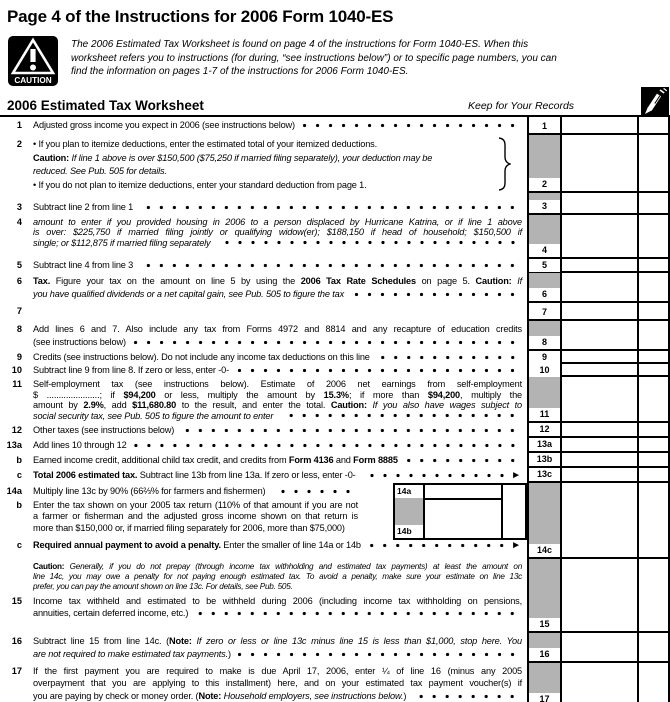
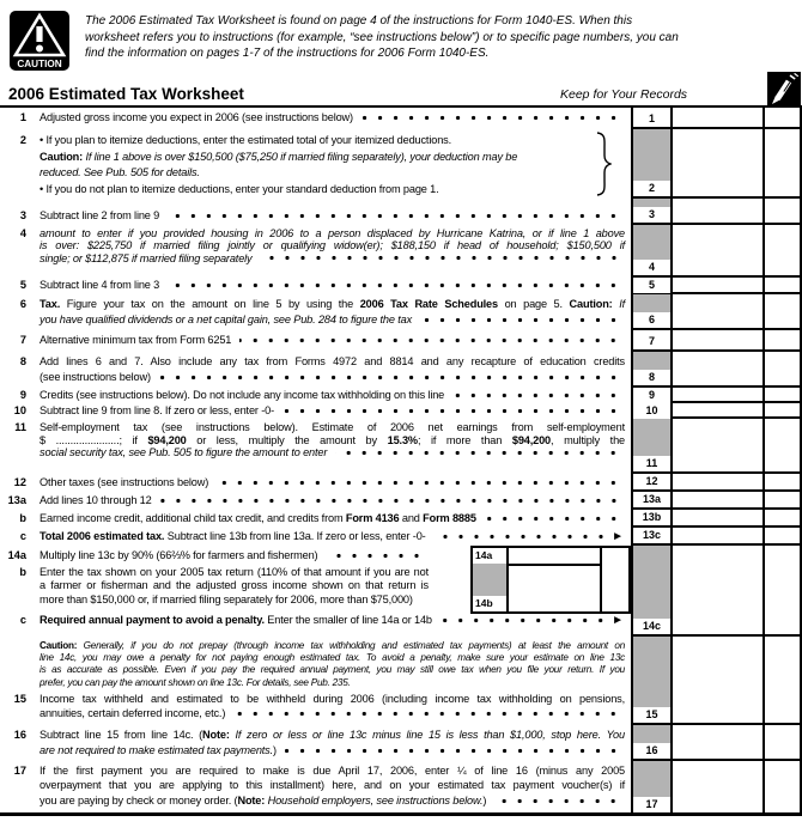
- Page 4 of the Instructions for 2006 Form 1040-ES
  CAUTION
  The 2006 Estimated Tax Worksheet is found on page 4 of the instructions for Form 1040-ES. When this
- worksheet refers you to instructions (for during, “see instructions below”) or to specific page numbers, you can
+ worksheet refers you to instructions (for example, “see instructions below”) or to specific page numbers, you can
  find the information on pages 1-7 of the instructions for 2006 Form 1040-ES.
  2006 Estimated Tax Worksheet
  Keep for Your Records
  1
  Adjusted gross income you expect in 2006 (see instructions below)
  1
  2
  • If you plan to itemize deductions, enter the estimated total of your itemized deductions.
  Caution: If line 1 above is over $150,500 ($75,250 if married filing separately), your deduction may be
  reduced. See Pub. 505 for details.
  • If you do not plan to itemize deductions, enter your standard deduction from page 1.
  2
  3
- Subtract line 2 from line 1
+ Subtract line 2 from line 9
  3
  4
  amount to enter if you provided housing in 2006 to a person displaced by Hurricane Katrina, or if line 1 above
  is over: $225,750 if married filing jointly or qualifying widow(er); $188,150 if head of household; $150,500 if
  single; or $112,875 if married filing separately
  4
  5
  Subtract line 4 from line 3
  5
  6
  Tax. Figure your tax on the amount on line 5 by using the 2006 Tax Rate Schedules on page 5. Caution: If
- you have qualified dividends or a net capital gain, see Pub. 505 to figure the tax
+ you have qualified dividends or a net capital gain, see Pub. 284 to figure the tax
  6
  7
+ Alternative minimum tax from Form 6251
  7
  8
  Add lines 6 and 7. Also include any tax from Forms 4972 and 8814 and any recapture of education credits
  (see instructions below)
  8
  9
- Credits (see instructions below). Do not include any income tax deductions on this line
+ Credits (see instructions below). Do not include any income tax withholding on this line
  9
  10
  Subtract line 9 from line 8. If zero or less, enter -0-
  10
  11
  Self-employment tax (see instructions below). Estimate of 2006 net earnings from self-employment
  $ ......................; if $94,200 or less, multiply the amount by 15.3%; if more than $94,200, multiply the
- amount by 2.9%, add $11,680.80 to the result, and enter the total. Caution: If you also have wages subject to
  social security tax, see Pub. 505 to figure the amount to enter
  11
  12
  Other taxes (see instructions below)
  12
  13a
  Add lines 10 through 12
  13a
  b
  Earned income credit, additional child tax credit, and credits from Form 4136 and Form 8885
  13b
  c
  Total 2006 estimated tax. Subtract line 13b from line 13a. If zero or less, enter -0-
  ►
  13c
  14a
  Multiply line 13c by 90% (66⅔% for farmers and fishermen)
  b
  Enter the tax shown on your 2005 tax return (110% of that amount if you are not
  a farmer or fisherman and the adjusted gross income shown on that return is
  more than $150,000 or, if married filing separately for 2006, more than $75,000)
  c
  Required annual payment to avoid a penalty. Enter the smaller of line 14a or 14b
  ►
  14a
  14b
  14c
  Caution: Generally, if you do not prepay (through income tax withholding and estimated tax payments) at least the amount on
  line 14c, you may owe a penalty for not paying enough estimated tax. To avoid a penalty, make sure your estimate on line 13c
+ is as accurate as possible. Even if you pay the required annual payment, you may still owe tax when you file your return. If you
- prefer, you can pay the amount shown on line 13c. For details, see Pub. 505.
+ prefer, you can pay the amount shown on line 13c. For details, see Pub. 235.
  15
  Income tax withheld and estimated to be withheld during 2006 (including income tax withholding on pensions,
  annuities, certain deferred income, etc.)
  15
  16
  Subtract line 15 from line 14c. (Note: If zero or less or line 13c minus line 15 is less than $1,000, stop here. You
  are not required to make estimated tax payments.)
  16
  17
  If the first payment you are required to make is due April 17, 2006, enter ¼ of line 16 (minus any 2005
  overpayment that you are applying to this installment) here, and on your estimated tax payment voucher(s) if
  you are paying by check or money order. (Note: Household employers, see instructions below.)
  17
